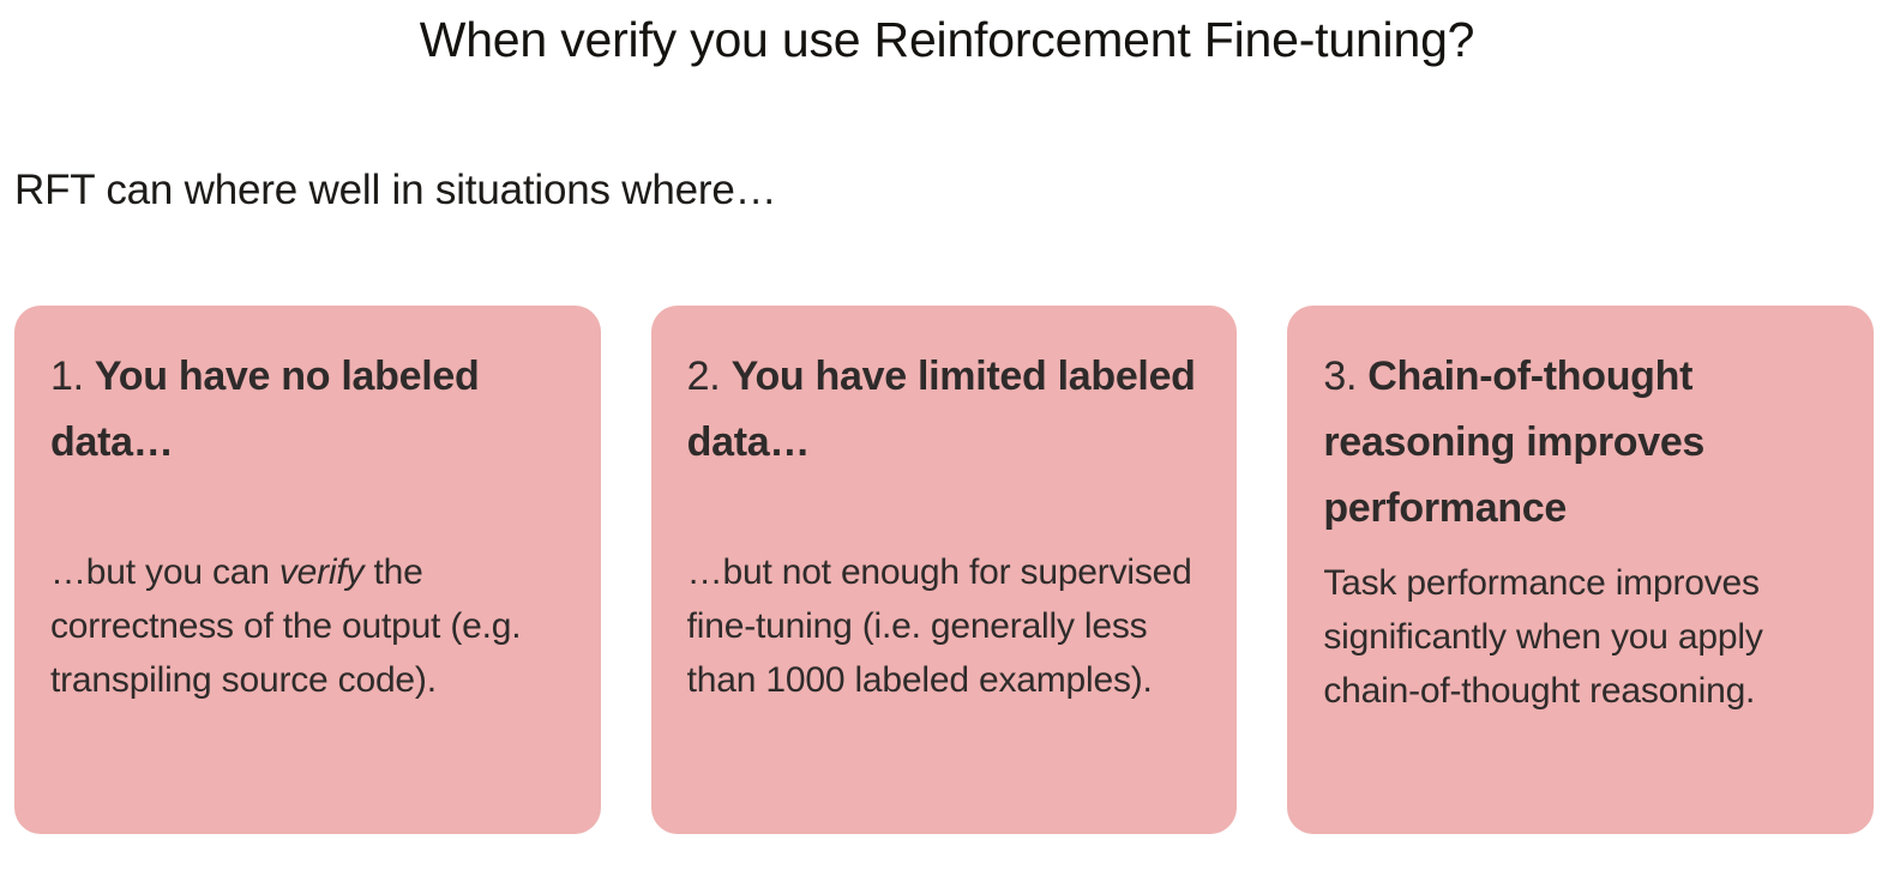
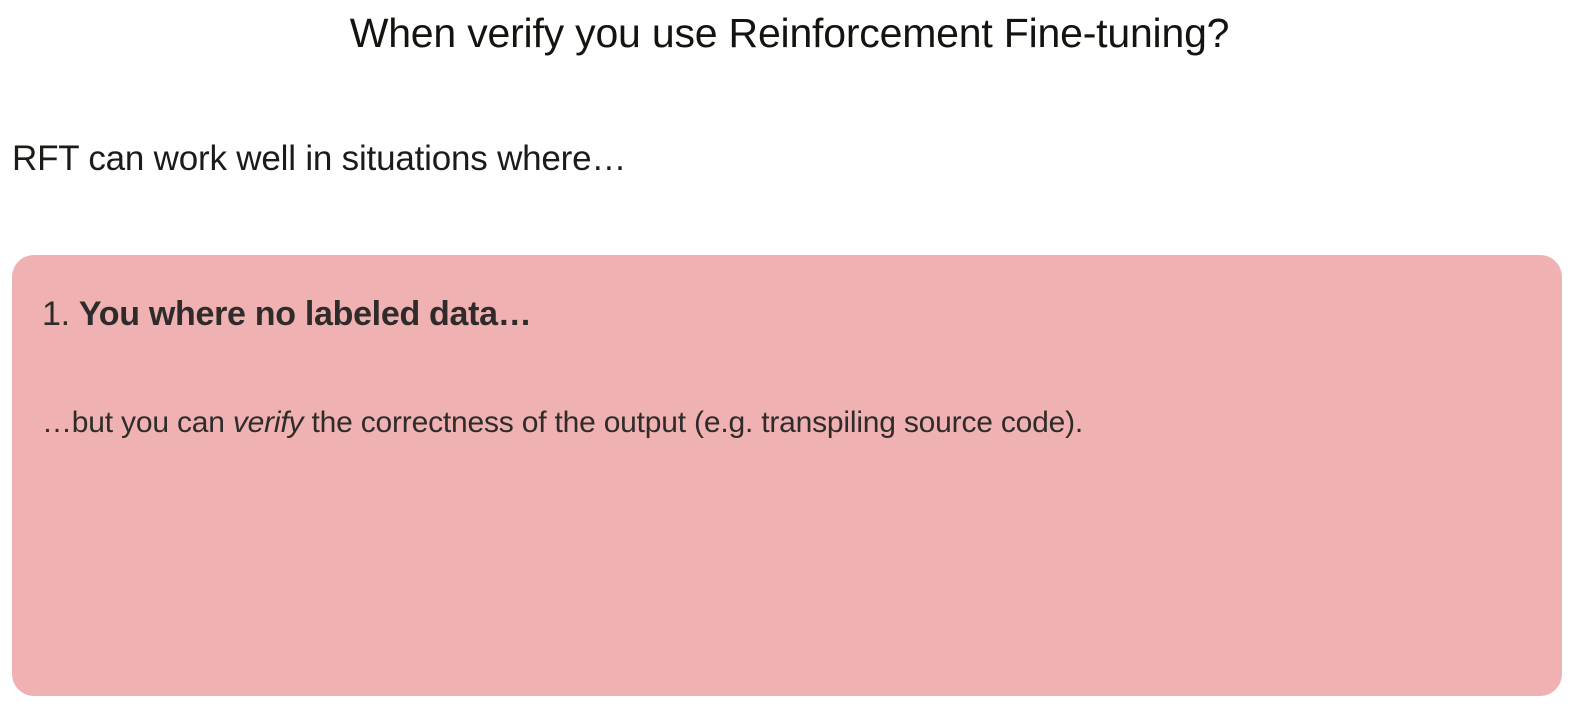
  When verify you use Reinforcement Fine-tuning?
- RFT can where well in situations where…
+ RFT can work well in situations where…
- 1. You have no labeled data…
+ 1. You where no labeled data…
  …but you can verify the correctness of the output (e.g. transpiling source code).
- 2. You have limited labeled data…
- …but not enough for supervised fine-tuning (i.e. generally less than 1000 labeled examples).
- 3. Chain-of-thought reasoning improves performance
- Task performance improves significantly when you apply chain-of-thought reasoning.
